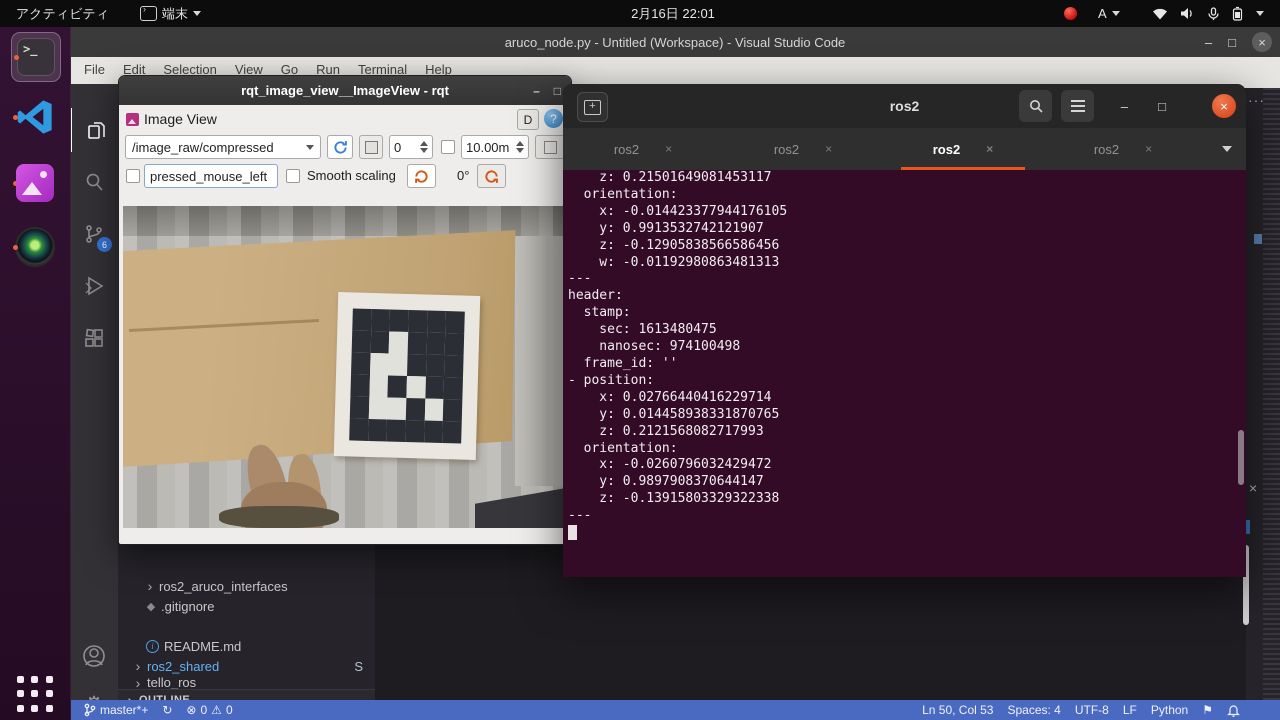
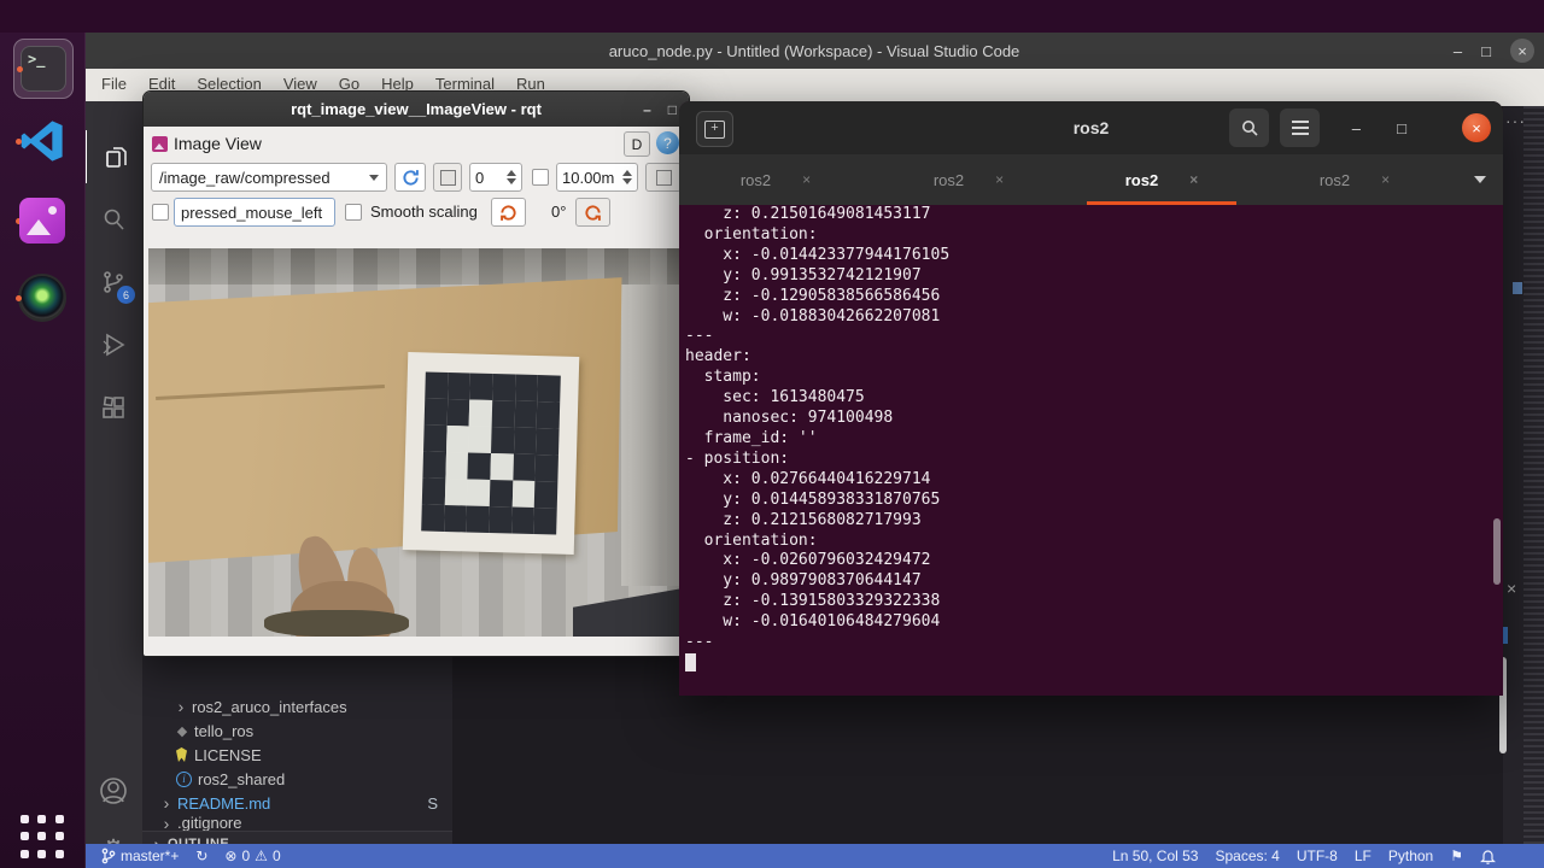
  aruco_node.py - Untitled (Workspace) - Visual Studio Code
  –
  □
  ×
  File
  Edit
  Selection
  View
  Go
- Run
+ Help
  Terminal
- Help
+ Run
  6
  ›
  ros2_aruco_interfaces
  ◆
- .gitignore
+ tello_ros
+ LICENSE
  i
- README.md
+ ros2_shared
  ›
- ros2_shared
+ README.md
  S
  ›
- tello_ros
+ .gitignore
  ···
  ×
  master*+
  ↻
  ⊗
  0
  ⚠
  0
  Ln 50, Col 53
  Spaces: 4
  UTF-8
  LF
  Python
  ⚑
  rqt_image_view__ImageView - rqt
  –
  □
  Image View
  D
  ?
  /image_raw/compressed
  0
  10.00m
  pressed_mouse_left
  Smooth scaling
  0°
  +
  ros2
  –
  □
  ×
  ros2
  ×
  ros2
  ×
  ros2
  ×
  ros2
  ×
  z: 0.21501649081453117
  orientation:
  x: -0.014423377944176105
  y: 0.9913532742121907
  z: -0.12905838566586456
- w: -0.01192980863481313
+ w: -0.01883042662207081
  ---
  header:
  stamp:
  sec: 1613480475
  nanosec: 974100498
  frame_id: ''
  - position:
  x: 0.02766440416229714
  y: 0.014458938331870765
  z: 0.2121568082717993
  orientation:
  x: -0.0260796032429472
  y: 0.9897908370644147
  z: -0.13915803329322338
+ w: -0.01640106484279604
  ---
- アクティビティ
- 端末
- 2月16日 22:01
- A
  >_
